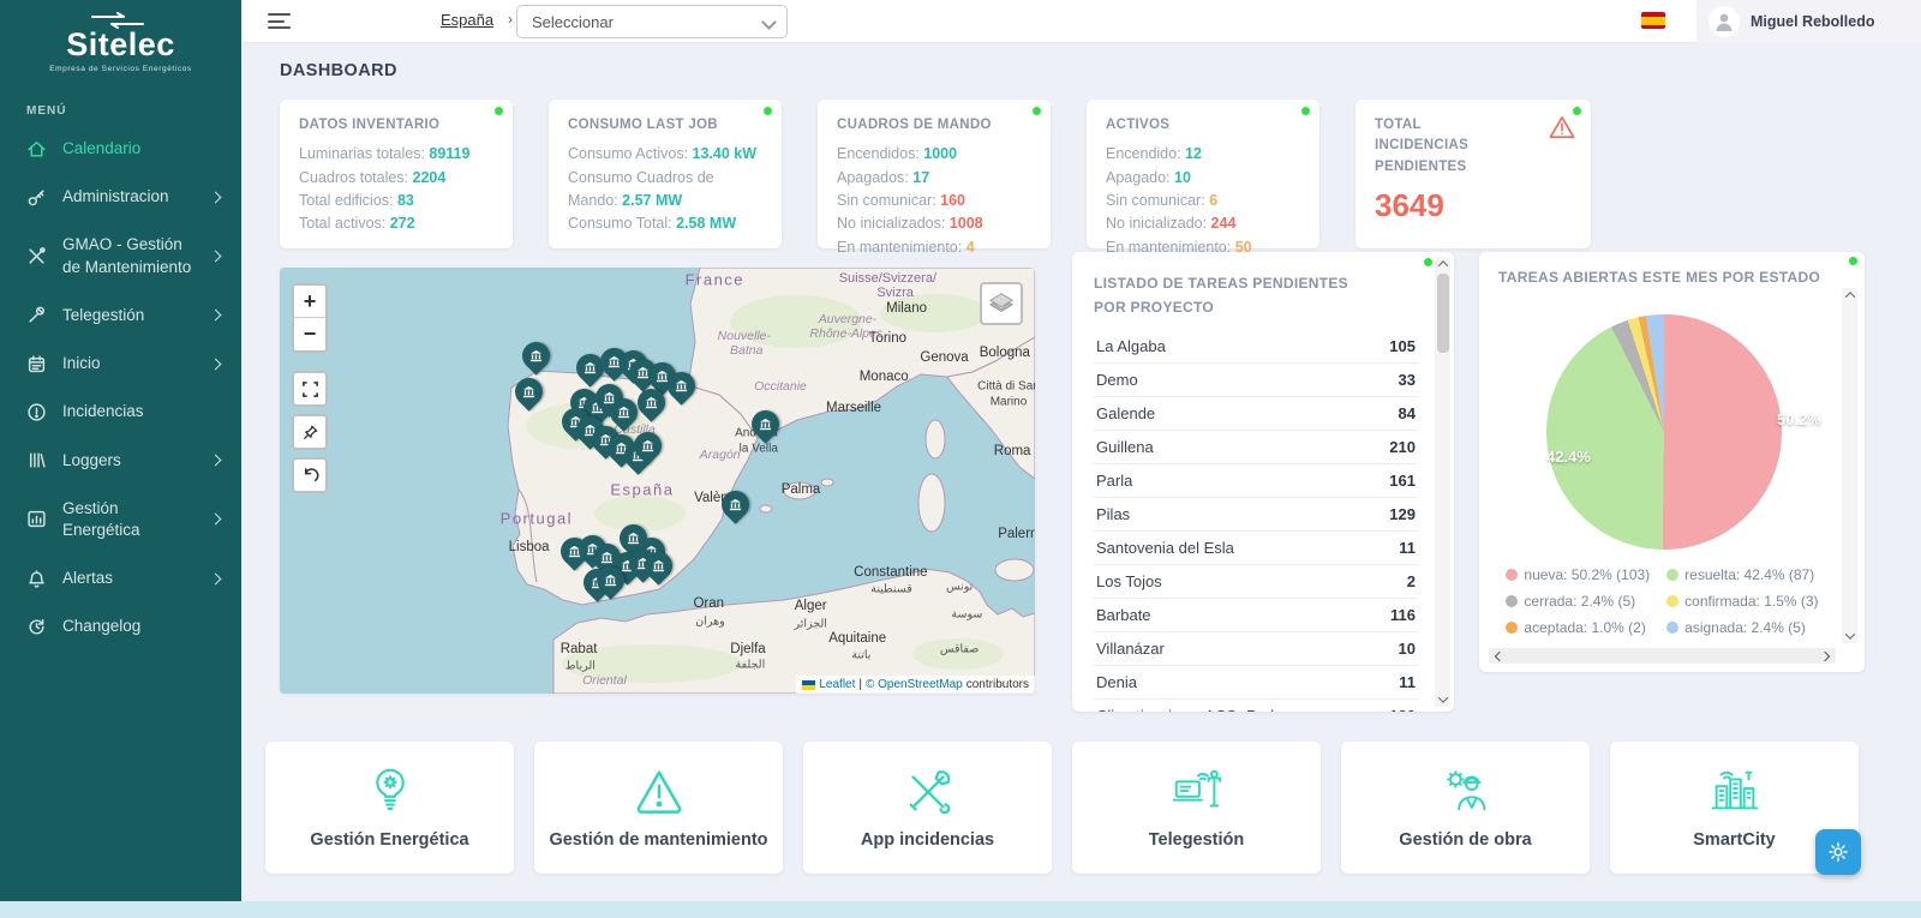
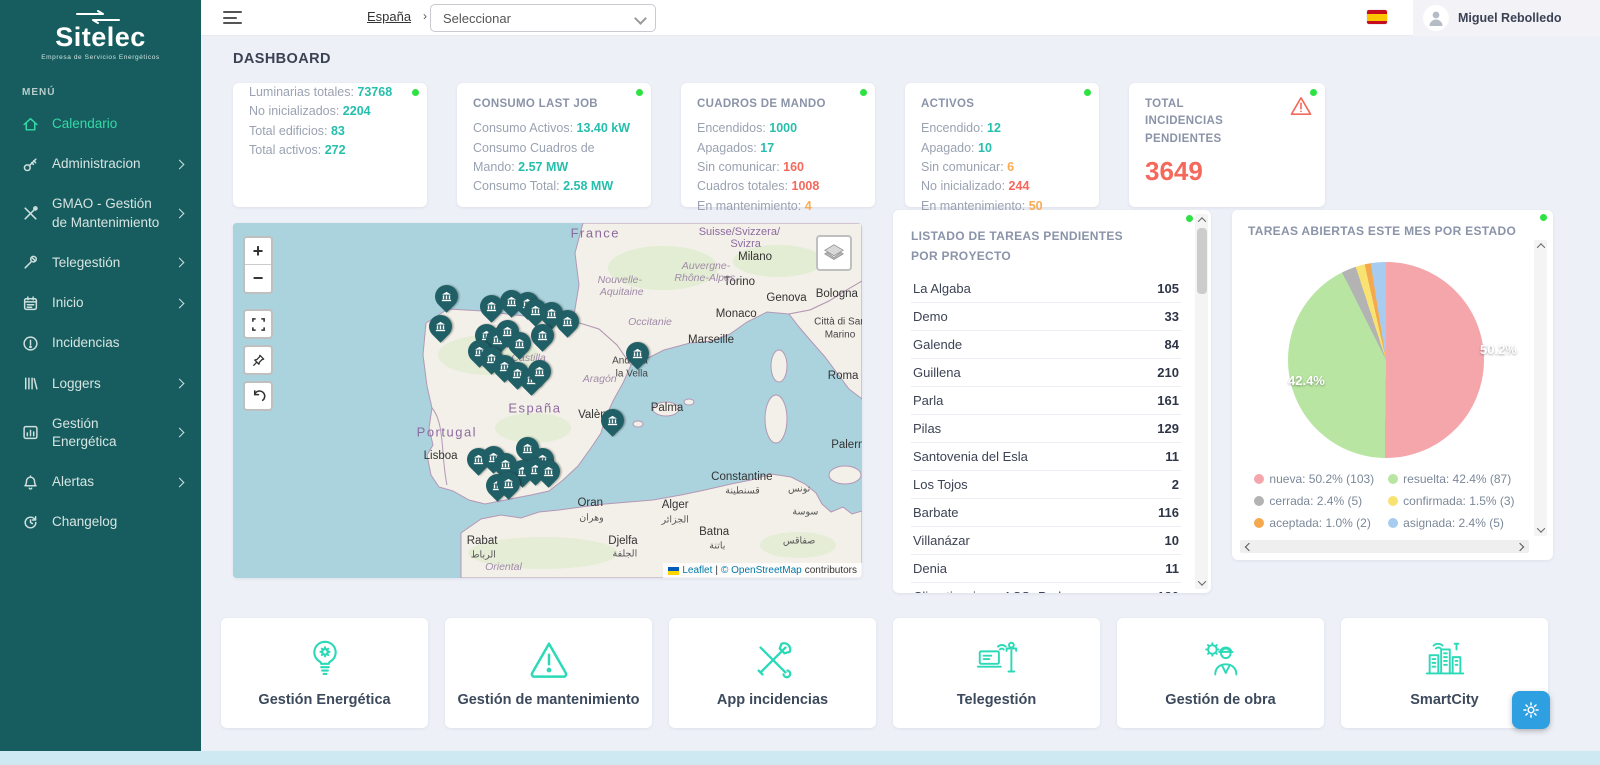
  Sitelec
  MENÚ
  Calendario
  Administracion
  GMAO - Gestión de Mantenimiento
  Telegestión
  Inicio
  Incidencias
  Loggers
  Gestión Energética
  Alertas
  Changelog
  España
  ›
  Seleccionar
  Miguel Rebolledo
  DASHBOARD
- DATOS INVENTARIO
- Luminarias totales: 89119
+ Luminarias totales: 73768
- Cuadros totales: 2204
+ No inicializados: 2204
  Total edificios: 83
  Total activos: 272
  CONSUMO LAST JOB
  Consumo Activos: 13.40 kW
  Consumo Cuadros de Mando: 2.57 MW
  Consumo Total: 2.58 MW
  CUADROS DE MANDO
  Encendidos: 1000
  Apagados: 17
  Sin comunicar: 160
- No inicializados: 1008
+ Cuadros totales: 1008
  En mantenimiento: 4
  ACTIVOS
  Encendido: 12
  Apagado: 10
  Sin comunicar: 6
  No inicializado: 244
  En mantenimiento: 50
  TOTAL INCIDENCIAS PENDIENTES
  3649
  France
  Suisse/Svizzera/
  Svizra
  Milano
  Torino
  Genova
  Bologna
  Monaco
  Marseille
  Città di Sa
  Marino
  Roma
  Nouvelle-
- Batna
+ Aquitaine
  Auvergne-
  Rhône-Alpes
  Occitanie
  Aragón
  Castilla
  la Vella
  España
  Palma
  Portugal
  Lisboa
  Paler
  Constantine
  قسنطينة
  تونس
  Oran
  وهران
  Alger
  الجزائر
  سوسة
- Aquitaine
+ Batna
  باتنة
  Djelfa
  الجلفة
  Rabat
  الرباط
  صفاقس
  Oriental
  +
  −
  Leaflet
  |
  © OpenStreetMap
  contributors
  LISTADO DE TAREAS PENDIENTES POR PROYECTO
  La Algaba
  105
  Demo
  33
  Galende
  84
  Guillena
  210
  Parla
  161
  Pilas
  129
  Santovenia del Esla
  11
  Los Tojos
  2
  Barbate
  116
  Villanázar
  10
  Denia
  11
  TAREAS ABIERTAS ESTE MES POR ESTADO
  50.2%
  42.4%
  nueva: 50.2% (103)
  resuelta: 42.4% (87)
  cerrada: 2.4% (5)
  confirmada: 1.5% (3)
  aceptada: 1.0% (2)
  asignada: 2.4% (5)
  Gestión Energética
  Gestión de mantenimiento
  App incidencias
  Telegestión
  Gestión de obra
  SmartCity
